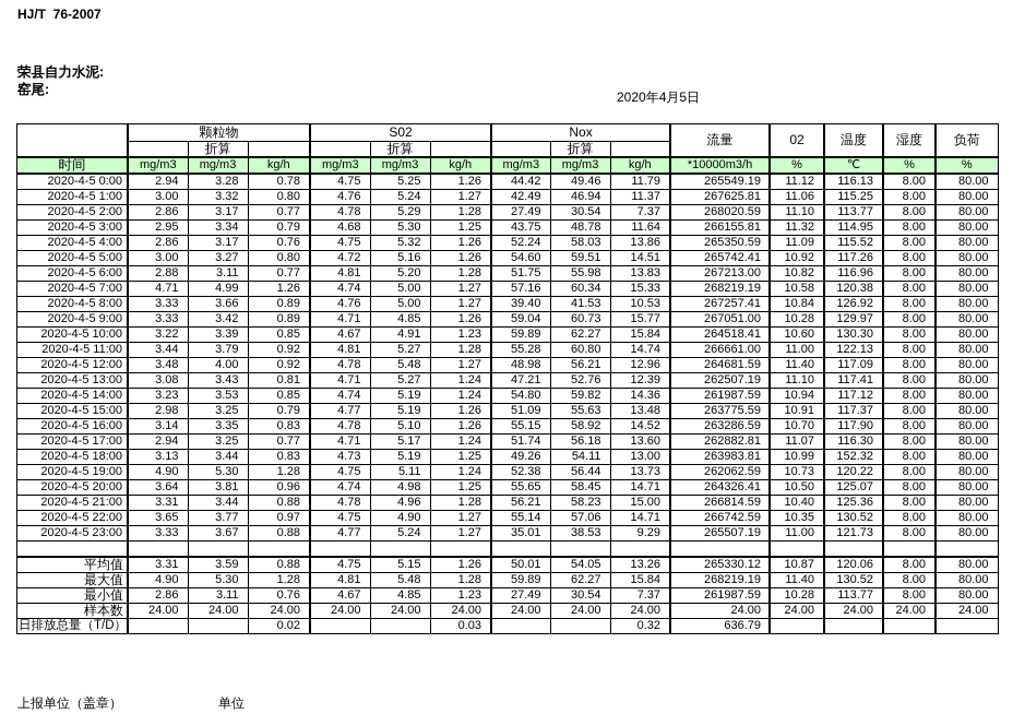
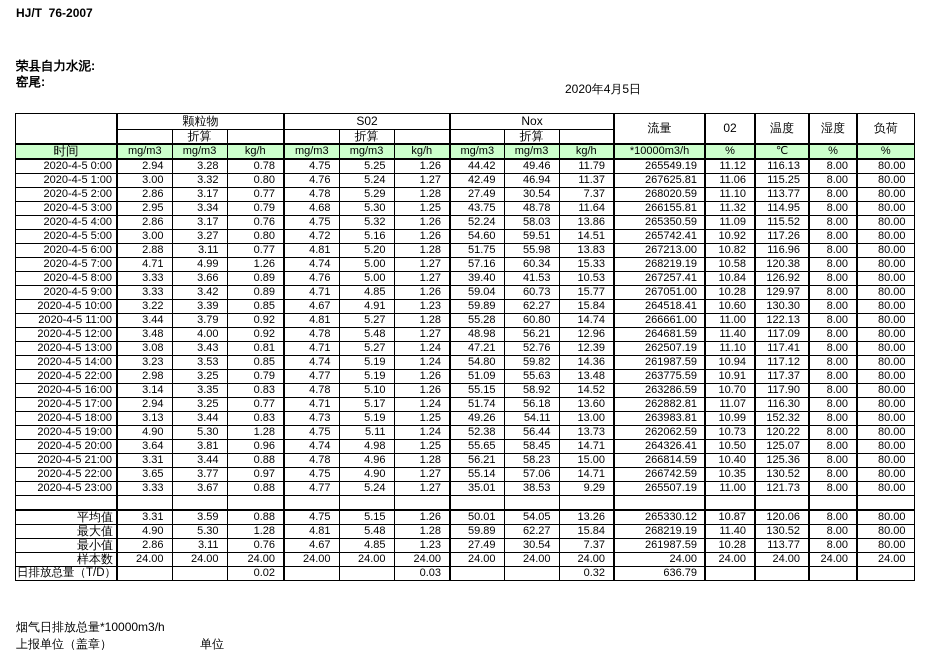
  HJ/T 76-2007
  荣县自力水泥:
  窑尾:
  2020年4月5日
  	颗粒物	S02	Nox	流量	02	温度	湿度	负荷
  	折算			折算			折算
  时间	mg/m3	mg/m3	kg/h	mg/m3	mg/m3	kg/h	mg/m3	mg/m3	kg/h	*10000m3/h	%	℃	%	%
  2020-4-5 0:00	2.94	3.28	0.78	4.75	5.25	1.26	44.42	49.46	11.79	265549.19	11.12	116.13	8.00	80.00
  2020-4-5 1:00	3.00	3.32	0.80	4.76	5.24	1.27	42.49	46.94	11.37	267625.81	11.06	115.25	8.00	80.00
  2020-4-5 2:00	2.86	3.17	0.77	4.78	5.29	1.28	27.49	30.54	7.37	268020.59	11.10	113.77	8.00	80.00
  2020-4-5 3:00	2.95	3.34	0.79	4.68	5.30	1.25	43.75	48.78	11.64	266155.81	11.32	114.95	8.00	80.00
  2020-4-5 4:00	2.86	3.17	0.76	4.75	5.32	1.26	52.24	58.03	13.86	265350.59	11.09	115.52	8.00	80.00
  2020-4-5 5:00	3.00	3.27	0.80	4.72	5.16	1.26	54.60	59.51	14.51	265742.41	10.92	117.26	8.00	80.00
  2020-4-5 6:00	2.88	3.11	0.77	4.81	5.20	1.28	51.75	55.98	13.83	267213.00	10.82	116.96	8.00	80.00
  2020-4-5 7:00	4.71	4.99	1.26	4.74	5.00	1.27	57.16	60.34	15.33	268219.19	10.58	120.38	8.00	80.00
  2020-4-5 8:00	3.33	3.66	0.89	4.76	5.00	1.27	39.40	41.53	10.53	267257.41	10.84	126.92	8.00	80.00
  2020-4-5 9:00	3.33	3.42	0.89	4.71	4.85	1.26	59.04	60.73	15.77	267051.00	10.28	129.97	8.00	80.00
  2020-4-5 10:00	3.22	3.39	0.85	4.67	4.91	1.23	59.89	62.27	15.84	264518.41	10.60	130.30	8.00	80.00
  2020-4-5 11:00	3.44	3.79	0.92	4.81	5.27	1.28	55.28	60.80	14.74	266661.00	11.00	122.13	8.00	80.00
  2020-4-5 12:00	3.48	4.00	0.92	4.78	5.48	1.27	48.98	56.21	12.96	264681.59	11.40	117.09	8.00	80.00
  2020-4-5 13:00	3.08	3.43	0.81	4.71	5.27	1.24	47.21	52.76	12.39	262507.19	11.10	117.41	8.00	80.00
  2020-4-5 14:00	3.23	3.53	0.85	4.74	5.19	1.24	54.80	59.82	14.36	261987.59	10.94	117.12	8.00	80.00
- 2020-4-5 15:00	2.98	3.25	0.79	4.77	5.19	1.26	51.09	55.63	13.48	263775.59	10.91	117.37	8.00	80.00
+ 2020-4-5 22:00	2.98	3.25	0.79	4.77	5.19	1.26	51.09	55.63	13.48	263775.59	10.91	117.37	8.00	80.00
  2020-4-5 16:00	3.14	3.35	0.83	4.78	5.10	1.26	55.15	58.92	14.52	263286.59	10.70	117.90	8.00	80.00
  2020-4-5 17:00	2.94	3.25	0.77	4.71	5.17	1.24	51.74	56.18	13.60	262882.81	11.07	116.30	8.00	80.00
  2020-4-5 18:00	3.13	3.44	0.83	4.73	5.19	1.25	49.26	54.11	13.00	263983.81	10.99	152.32	8.00	80.00
  2020-4-5 19:00	4.90	5.30	1.28	4.75	5.11	1.24	52.38	56.44	13.73	262062.59	10.73	120.22	8.00	80.00
  2020-4-5 20:00	3.64	3.81	0.96	4.74	4.98	1.25	55.65	58.45	14.71	264326.41	10.50	125.07	8.00	80.00
  2020-4-5 21:00	3.31	3.44	0.88	4.78	4.96	1.28	56.21	58.23	15.00	266814.59	10.40	125.36	8.00	80.00
  2020-4-5 22:00	3.65	3.77	0.97	4.75	4.90	1.27	55.14	57.06	14.71	266742.59	10.35	130.52	8.00	80.00
  2020-4-5 23:00	3.33	3.67	0.88	4.77	5.24	1.27	35.01	38.53	9.29	265507.19	11.00	121.73	8.00	80.00
  平均值	3.31	3.59	0.88	4.75	5.15	1.26	50.01	54.05	13.26	265330.12	10.87	120.06	8.00	80.00
  最大值	4.90	5.30	1.28	4.81	5.48	1.28	59.89	62.27	15.84	268219.19	11.40	130.52	8.00	80.00
  最小值	2.86	3.11	0.76	4.67	4.85	1.23	27.49	30.54	7.37	261987.59	10.28	113.77	8.00	80.00
  样本数	24.00	24.00	24.00	24.00	24.00	24.00	24.00	24.00	24.00	24.00	24.00	24.00	24.00	24.00
  日排放总量（T/D）			0.02			0.03			0.32	636.79
+ 烟气日排放总量*10000m3/h
  上报单位（盖章）
  单位
